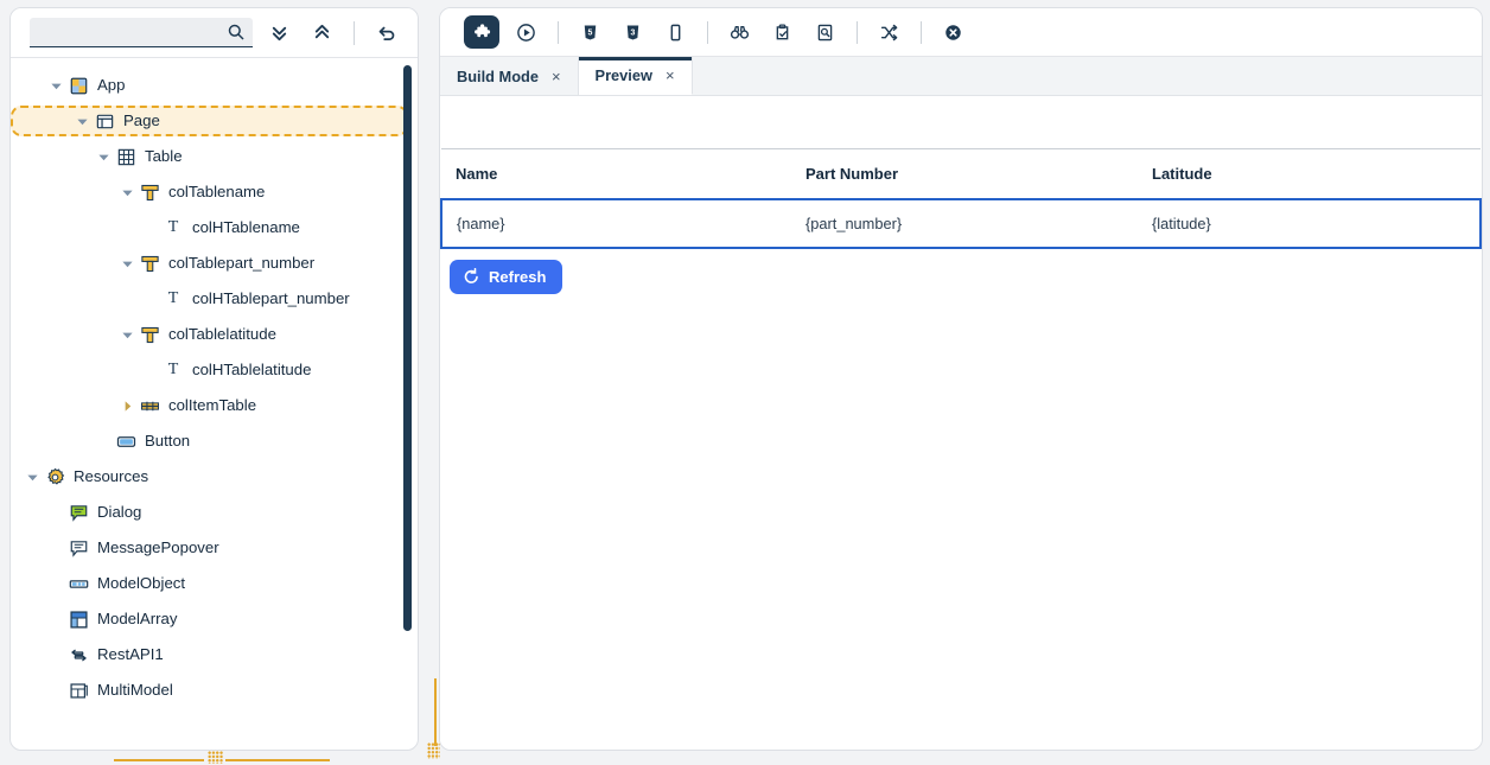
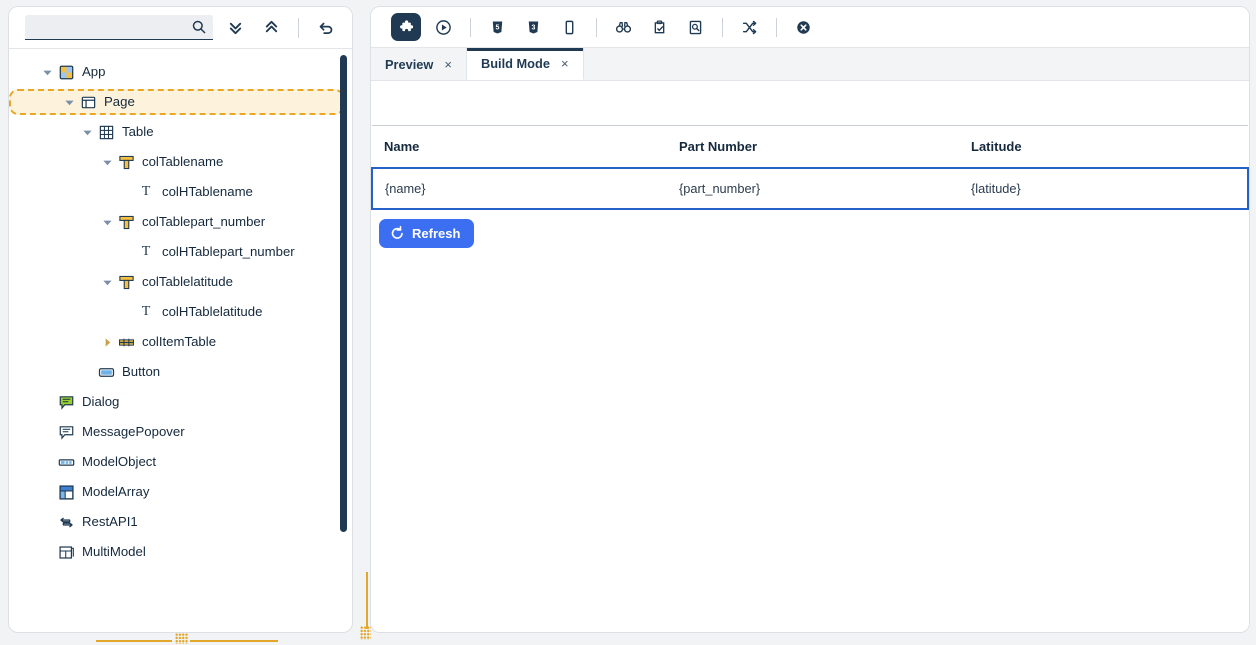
  App
  Page
  Table
  colTablename
  T
  colHTablename
  colTablepart_number
  T
  colHTablepart_number
  colTablelatitude
  T
  colHTablelatitude
  colItemTable
  Button
- Resources
  Dialog
  MessagePopover
  ModelObject
  ModelArray
  RestAPI1
  MultiModel
- Build Mode
+ Preview
  ×
- Preview
+ Build Mode
  ×
  Name	Part Number	Latitude
  {name}	{part_number}	{latitude}
  Refresh
